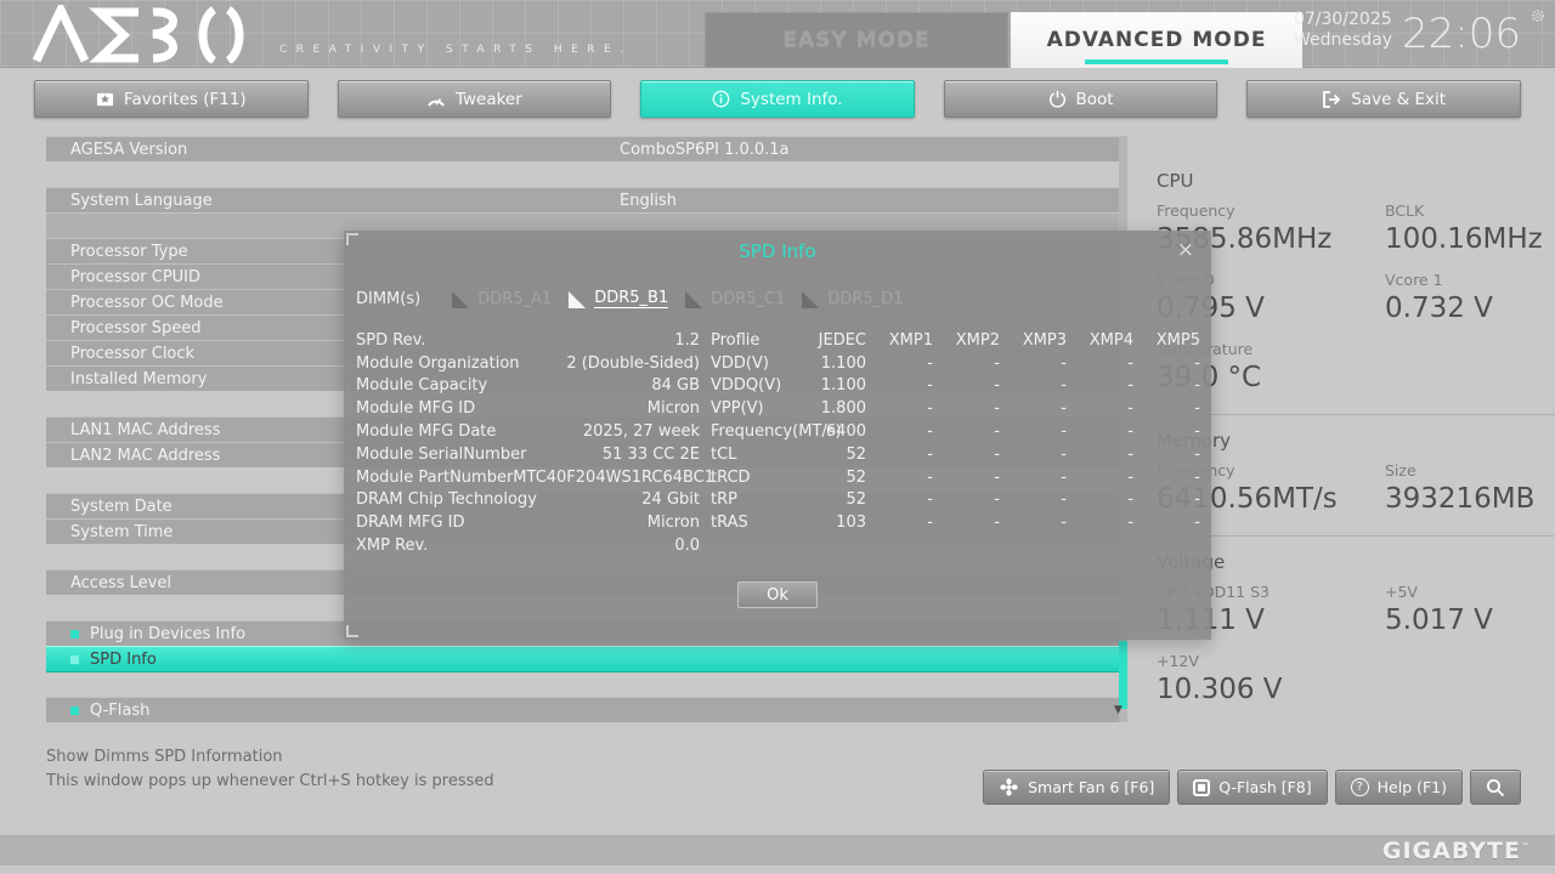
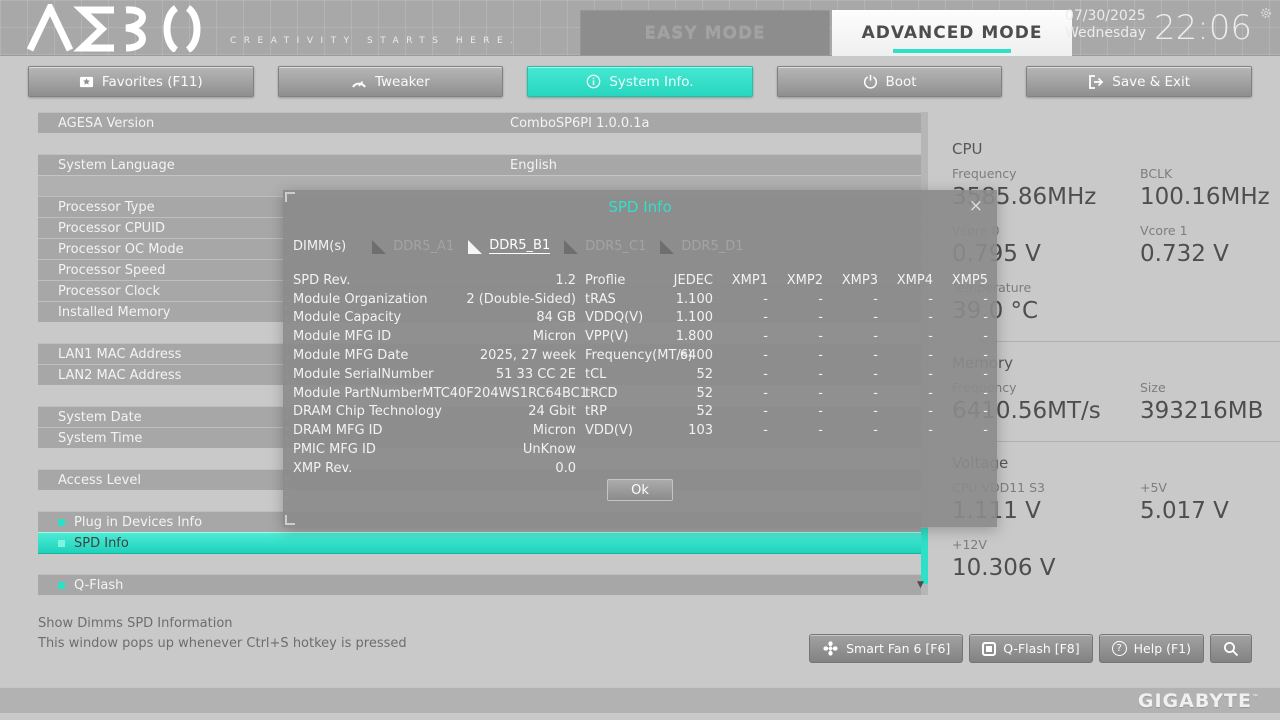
  CREATIVITY STARTS HERE.
  ADVANCED MODE
  07/30/2025
  Wednesday
  22:06
  Favorites (F11)
  Tweaker
  System Info.
  Boot
  Save & Exit
  AGESA Version
  ComboSP6PI 1.0.0.1a
  System Language
  English
  Processor Type
  Processor CPUID
  Processor OC Mode
  Processor Speed
  Processor Clock
  Installed Memory
  LAN1 MAC Address
  LAN2 MAC Address
  System Date
  System Time
  Access Level
  Plug in Devices Info
  SPD Info
  Q-Flash
  ▼
  CPU
  Frequency
  5.86MHz
  BCLK
  100.16MHz
  Vcore 1
  0.732 V
  0.56MT/s
  Size
  393216MB
  +5V
  5.017 V
  +12V
  10.306 V
  SPD Info
  ×
  DIMM(s)
  DDR5_B1
  SPD Rev.
  1.2
  Module Organization
  2 (Double-Sided)
  Module Capacity
  84 GB
  Module MFG ID
  Micron
  Module MFG Date
  2025, 27 week
  Module SerialNumber
  51 33 CC 2E
  Module PartNumber
  MTC40F204WS1RC64BC1
  DRAM Chip Technology
  24 Gbit
  DRAM MFG ID
  Micron
+ PMIC MFG ID
+ UnKnow
  XMP Rev.
  0.0
  Proflie
  JEDEC
  XMP1
  XMP2
  XMP3
  XMP4
  XMP5
- VDD(V)
+ tRAS
  1.100
  -
  -
  -
  -
  -
  VDDQ(V)
  1.100
  -
  -
  -
  -
  -
  VPP(V)
  1.800
  -
  -
  -
  -
  -
  Frequency(M
  6400
  -
  -
  -
  -
  -
  tCL
  52
  -
  -
  -
  -
  -
  tRCD
  52
  -
  -
  -
  -
  -
  tRP
  52
  -
  -
  -
  -
  -
- tRAS
+ VDD(V)
  103
  -
  -
  -
  -
  -
  Ok
  Show Dimms SPD Information
  This window pops up whenever Ctrl+S hotkey is pressed
  Smart Fan 6 [F6]
  Q-Flash [F8]
  ?
  Help (F1)
  GIGABYTE™
